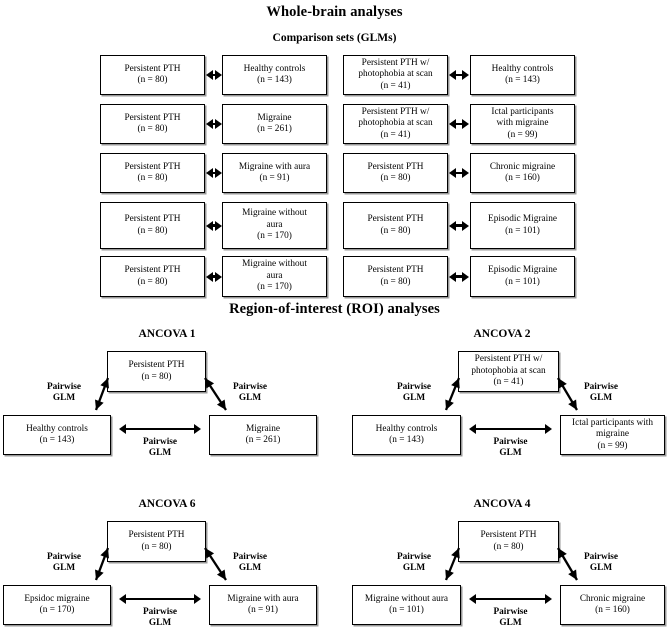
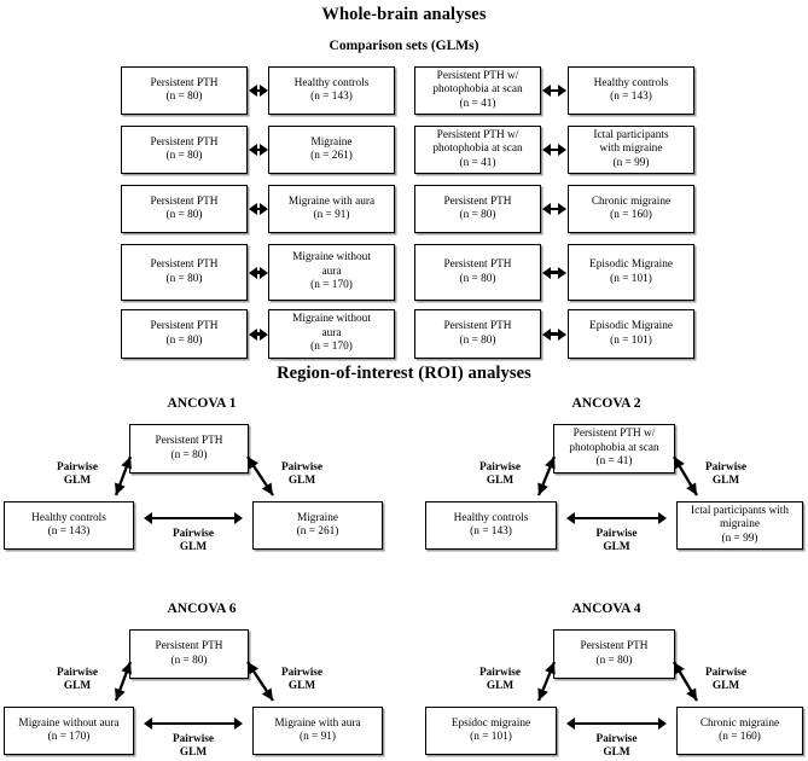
  Whole-brain analyses
  Comparison sets (GLMs)
  Region-of-interest (ROI) analyses
  Persistent PTH
  (n = 80)
  Healthy controls
  (n = 143)
  Persistent PTH
  (n = 80)
  Migraine
  (n = 261)
  Persistent PTH
  (n = 80)
  Migraine with aura
  (n = 91)
  Persistent PTH
  (n = 80)
  Migraine without
  aura
  (n = 170)
  Persistent PTH
  (n = 80)
  Migraine without
  aura
  (n = 170)
  Persistent PTH w/
  photophobia at scan
  (n = 41)
  Healthy controls
  (n = 143)
  Persistent PTH w/
  photophobia at scan
  (n = 41)
  Ictal participants
  with migraine
  (n = 99)
  Persistent PTH
  (n = 80)
  Chronic migraine
  (n = 160)
  Persistent PTH
  (n = 80)
  Episodic Migraine
  (n = 101)
  Persistent PTH
  (n = 80)
  Episodic Migraine
  (n = 101)
  ANCOVA 1
  Persistent PTH
  (n = 80)
  Healthy controls
  (n = 143)
  Migraine
  (n = 261)
  Pairwise
  GLM
  Pairwise
  GLM
  Pairwise
  GLM
  ANCOVA 2
  Persistent PTH w/
  photophobia at scan
  (n = 41)
  Healthy controls
  (n = 143)
  Ictal participants with
  migraine
  (n = 99)
  Pairwise
  GLM
  Pairwise
  GLM
  Pairwise
  GLM
  ANCOVA 6
  Persistent PTH
  (n = 80)
- Epsidoc migraine
+ Migraine without aura
  (n = 170)
  Migraine with aura
  (n = 91)
  Pairwise
  GLM
  Pairwise
  GLM
  Pairwise
  GLM
  ANCOVA 4
  Persistent PTH
  (n = 80)
- Migraine without aura
+ Epsidoc migraine
  (n = 101)
  Chronic migraine
  (n = 160)
  Pairwise
  GLM
  Pairwise
  GLM
  Pairwise
  GLM
